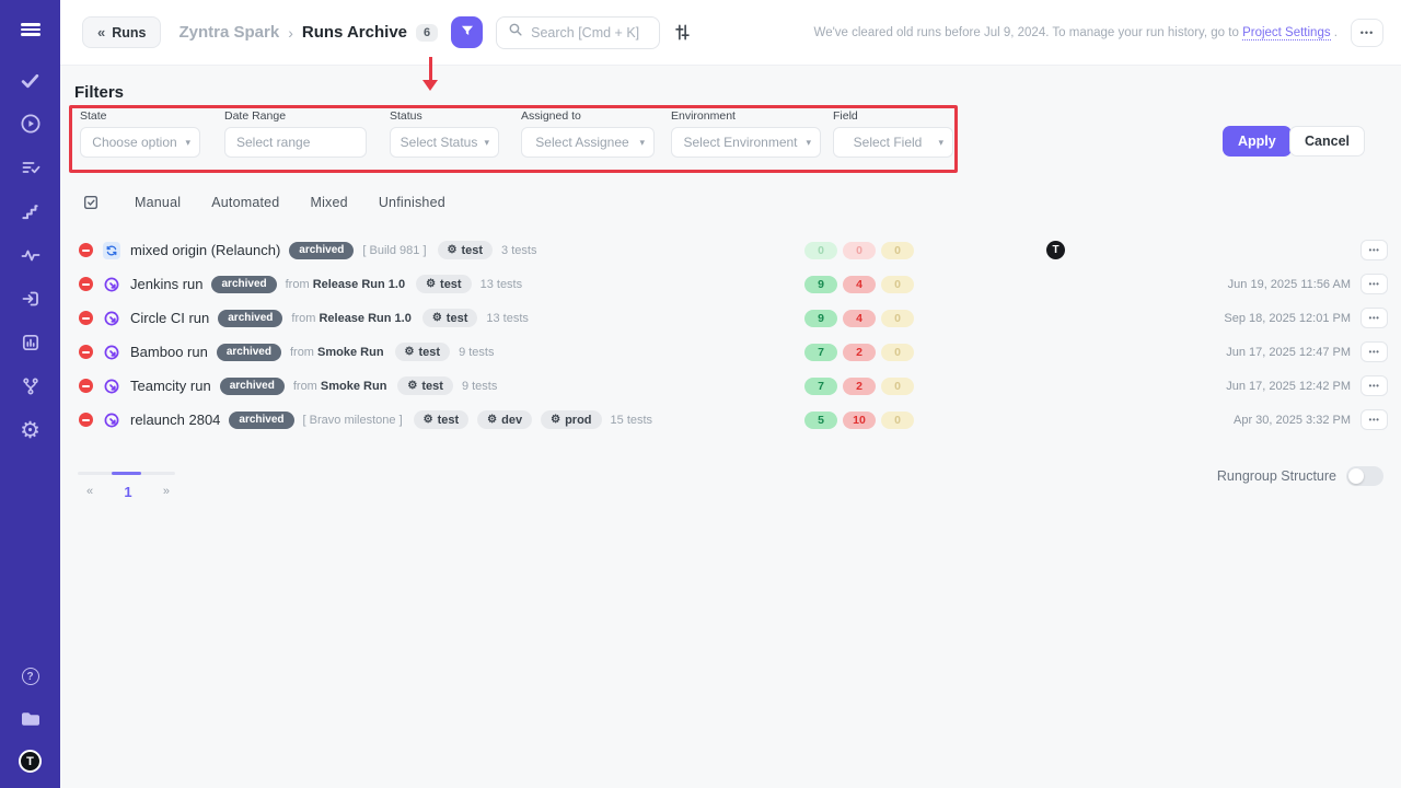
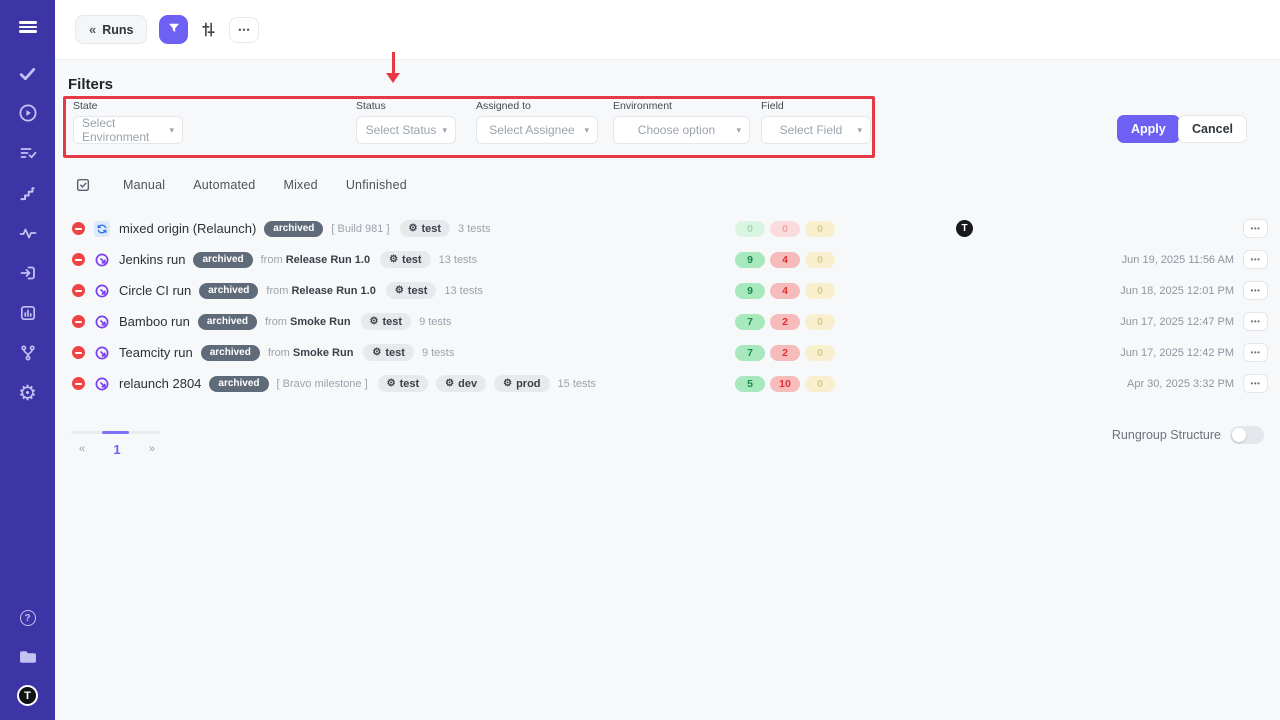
  ⚙
  ?
  T
  «
  Runs
- Zyntra Spark
- ›
- Runs Archive
- 6
- Search [Cmd + K]
- We've cleared old runs before Jul 9, 2024. To manage your run history, go to Project Settings .
  •••
  Filters
  State
- Choose option
+ Select Environment
  ▾
- Date Range
- Select range
  Status
  Select Status
  ▾
  Assigned to
  Select Assignee
  ▾
  Environment
- Select Environment
+ Choose option
  ▾
  Field
  Select Field
  ▾
  Apply
  Cancel
  Manual
  Automated
  Mixed
  Unfinished
  mixed origin (Relaunch)
  archived
  [ Build 981 ]
  ⚙
  test
  3 tests
  0
  0
  0
  T
  •••
  Jenkins run
  archived
  from Release Run 1.0
  ⚙
  test
  13 tests
  9
  4
  0
  Jun 19, 2025 11:56 AM
  •••
  Circle CI run
  archived
  from Release Run 1.0
  ⚙
  test
  13 tests
  9
  4
  0
- Sep 18, 2025 12:01 PM
+ Jun 18, 2025 12:01 PM
  •••
  Bamboo run
  archived
  from Smoke Run
  ⚙
  test
  9 tests
  7
  2
  0
  Jun 17, 2025 12:47 PM
  •••
  Teamcity run
  archived
  from Smoke Run
  ⚙
  test
  9 tests
  7
  2
  0
  Jun 17, 2025 12:42 PM
  •••
  relaunch 2804
  archived
  [ Bravo milestone ]
  ⚙
  test
  ⚙
  dev
  ⚙
  prod
  15 tests
  5
  10
  0
  Apr 30, 2025 3:32 PM
  •••
  «
  1
  »
  Rungroup Structure
